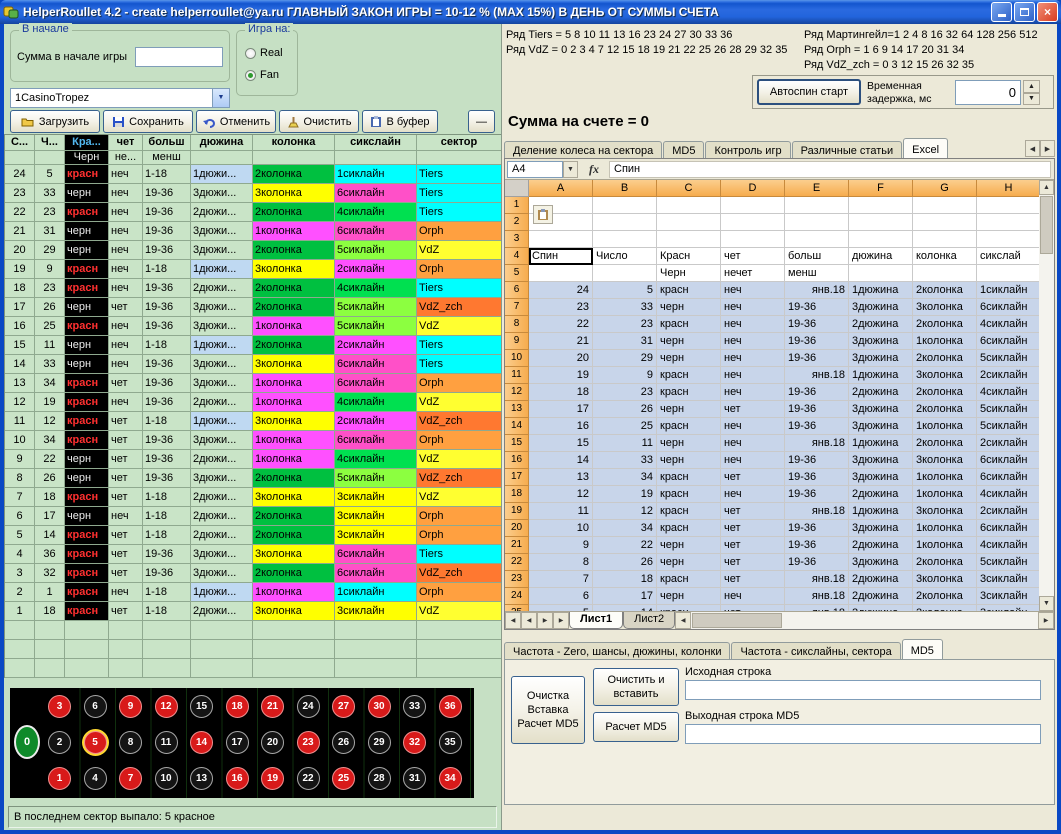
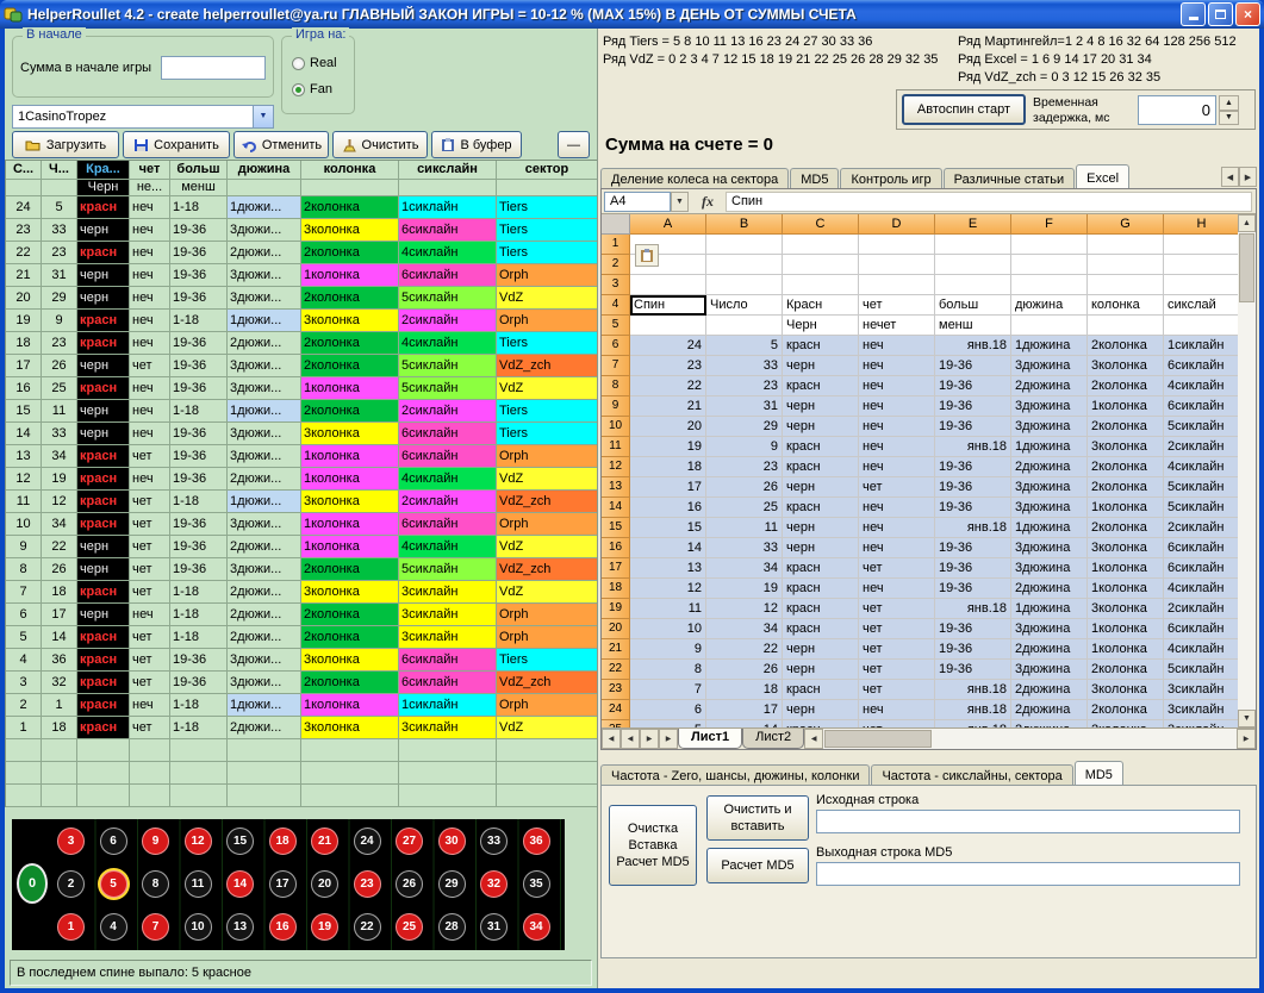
  HelperRoullet 4.2 - create helperroullet@ya.ru ГЛАВНЫЙ ЗАКОН ИГРЫ = 10-12 % (MAX 15%) В ДЕНЬ ОТ СУММЫ СЧЕТА
  ×
  В начале
  Сумма в начале игры
  Игра на:
  Real
  Fan
  1CasinoTropez
  Загрузить
  Сохранить
  Отменить
  Очистить
  В буфер
  —
  С...
  Ч...
  Кра...
  чет
  больш
  дюжина
  колонка
  сикслайн
  сектор
  Черн
  не...
  менш
  24
  5
  красн
  неч
  1-18
  1дюжи...
  2колонка
  1сиклайн
  Tiers
  23
  33
  черн
  неч
  19-36
  3дюжи...
  3колонка
  6сиклайн
  Tiers
  22
  23
  красн
  неч
  19-36
  2дюжи...
  2колонка
  4сиклайн
  Tiers
  21
  31
  черн
  неч
  19-36
  3дюжи...
  1колонка
  6сиклайн
  Orph
  20
  29
  черн
  неч
  19-36
  3дюжи...
  2колонка
  5сиклайн
  VdZ
  19
  9
  красн
  неч
  1-18
  1дюжи...
  3колонка
  2сиклайн
  Orph
  18
  23
  красн
  неч
  19-36
  2дюжи...
  2колонка
  4сиклайн
  Tiers
  17
  26
  черн
  чет
  19-36
  3дюжи...
  2колонка
  5сиклайн
  VdZ_zch
  16
  25
  красн
  неч
  19-36
  3дюжи...
  1колонка
  5сиклайн
  VdZ
  15
  11
  черн
  неч
  1-18
  1дюжи...
  2колонка
  2сиклайн
  Tiers
  14
  33
  черн
  неч
  19-36
  3дюжи...
  3колонка
  6сиклайн
  Tiers
  13
  34
  красн
  чет
  19-36
  3дюжи...
  1колонка
  6сиклайн
  Orph
  12
  19
  красн
  неч
  19-36
  2дюжи...
  1колонка
  4сиклайн
  VdZ
  11
  12
  красн
  чет
  1-18
  1дюжи...
  3колонка
  2сиклайн
  VdZ_zch
  10
  34
  красн
  чет
  19-36
  3дюжи...
  1колонка
  6сиклайн
  Orph
  9
  22
  черн
  чет
  19-36
  2дюжи...
  1колонка
  4сиклайн
  VdZ
  8
  26
  черн
  чет
  19-36
  3дюжи...
  2колонка
  5сиклайн
  VdZ_zch
  7
  18
  красн
  чет
  1-18
  2дюжи...
  3колонка
  3сиклайн
  VdZ
  6
  17
  черн
  неч
  1-18
  2дюжи...
  2колонка
  3сиклайн
  Orph
  5
  14
  красн
  чет
  1-18
  2дюжи...
  2колонка
  3сиклайн
  Orph
  4
  36
  красн
  чет
  19-36
  3дюжи...
  3колонка
  6сиклайн
  Tiers
  3
  32
  красн
  чет
  19-36
  3дюжи...
  2колонка
  6сиклайн
  VdZ_zch
  2
  1
  красн
  неч
  1-18
  1дюжи...
  1колонка
  1сиклайн
  Orph
  1
  18
  красн
  чет
  1-18
  2дюжи...
  3колонка
  3сиклайн
  VdZ
  0
  3
  6
  9
  12
  15
  18
  21
  24
  27
  30
  33
  36
  2
  5
  8
  11
  14
  17
  20
  23
  26
  29
  32
  35
  1
  4
  7
  10
  13
  16
  19
  22
  25
  28
  31
  34
- В последнем сектор выпало: 5 красное
+ В последнем спине выпало: 5 красное
  Ряд Tiers = 5 8 10 11 13 16 23 24 27 30 33 36
  Ряд VdZ = 0 2 3 4 7 12 15 18 19 21 22 25 26 28 29 32 35
  Ряд Мартингейл=1 2 4 8 16 32 64 128 256 512
- Ряд Orph = 1 6 9 14 17 20 31 34
+ Ряд Excel = 1 6 9 14 17 20 31 34
  Ряд VdZ_zch = 0 3 12 15 26 32 35
  Автоспин старт
  Временная задержка, мс
  0
  Сумма на счете = 0
  Деление колеса на сектора
  MD5
  Контроль игр
  Различные статьи
  Excel
  A4
  fx
  Спин
  A
  B
  C
  D
  E
  F
  G
  H
  1
  2
  3
  4
  Спин
  Число
  Красн
  чет
  больш
  дюжина
  колонка
  сикслай
  5
  Черн
  нечет
  менш
  6
  24
  5
  красн
  неч
  янв.18
  1дюжина
  2колонка
  1сиклайн
  7
  23
  33
  черн
  неч
  19-36
  3дюжина
  3колонка
  6сиклайн
  8
  22
  23
  красн
  неч
  19-36
  2дюжина
  2колонка
  4сиклайн
  9
  21
  31
  черн
  неч
  19-36
  3дюжина
  1колонка
  6сиклайн
  10
  20
  29
  черн
  неч
  19-36
  3дюжина
  2колонка
  5сиклайн
  11
  19
  9
  красн
  неч
  янв.18
  1дюжина
  3колонка
  2сиклайн
  12
  18
  23
  красн
  неч
  19-36
  2дюжина
  2колонка
  4сиклайн
  13
  17
  26
  черн
  чет
  19-36
  3дюжина
  2колонка
  5сиклайн
  14
  16
  25
  красн
  неч
  19-36
  3дюжина
  1колонка
  5сиклайн
  15
  15
  11
  черн
  неч
  янв.18
  1дюжина
  2колонка
  2сиклайн
  16
  14
  33
  черн
  неч
  19-36
  3дюжина
  3колонка
  6сиклайн
  17
  13
  34
  красн
  чет
  19-36
  3дюжина
  1колонка
  6сиклайн
  18
  12
  19
  красн
  неч
  19-36
  2дюжина
  1колонка
  4сиклайн
  19
  11
  12
  красн
  чет
  янв.18
  1дюжина
  3колонка
  2сиклайн
  20
  10
  34
  красн
  чет
  19-36
  3дюжина
  1колонка
  6сиклайн
  21
  9
  22
  черн
  чет
  19-36
  2дюжина
  1колонка
  4сиклайн
  22
  8
  26
  черн
  чет
  19-36
  3дюжина
  2колонка
  5сиклайн
  23
  7
  18
  красн
  чет
  янв.18
  2дюжина
  3колонка
  3сиклайн
  24
  6
  17
  черн
  неч
  янв.18
  2дюжина
  2колонка
  3сиклайн
  Лист1
  Лист2
  Частота - Zero, шансы, дюжины, колонки
  Частота - сикслайны, сектора
  MD5
  Очистка Вставка Расчет MD5
  Очистить и вставить
  Расчет MD5
  Исходная строка
  Выходная строка MD5
